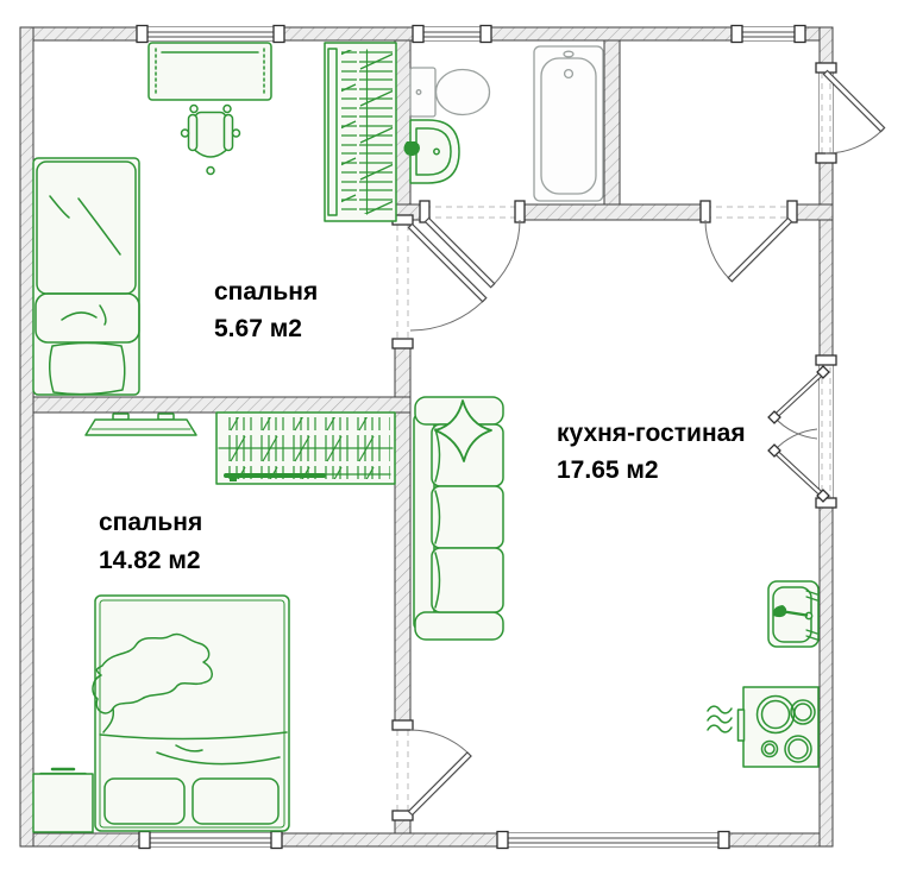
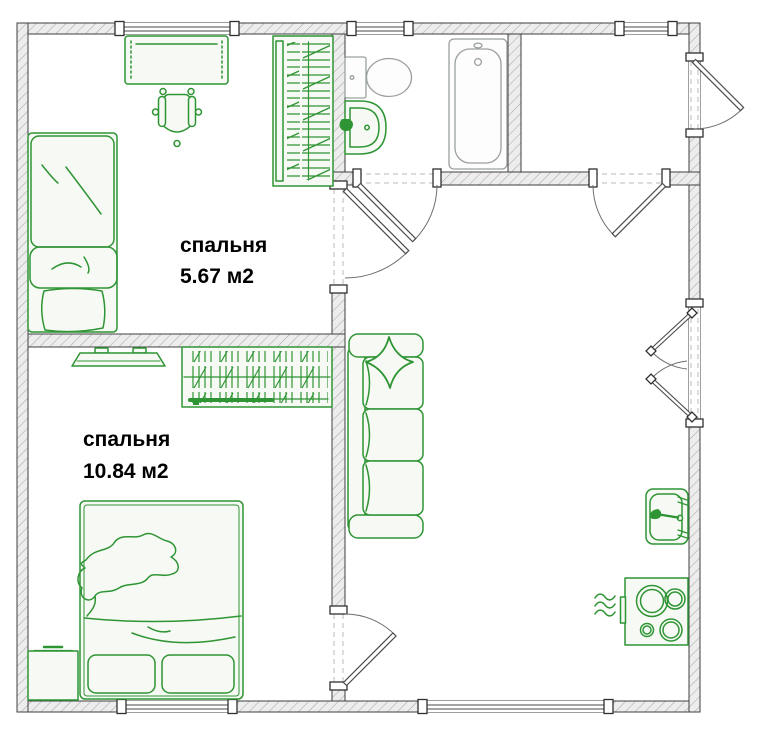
  спальня
  5.67 м2
  спальня
- 14.82 м2
+ 10.84 м2
- кухня-гостиная
- 17.65 м2
